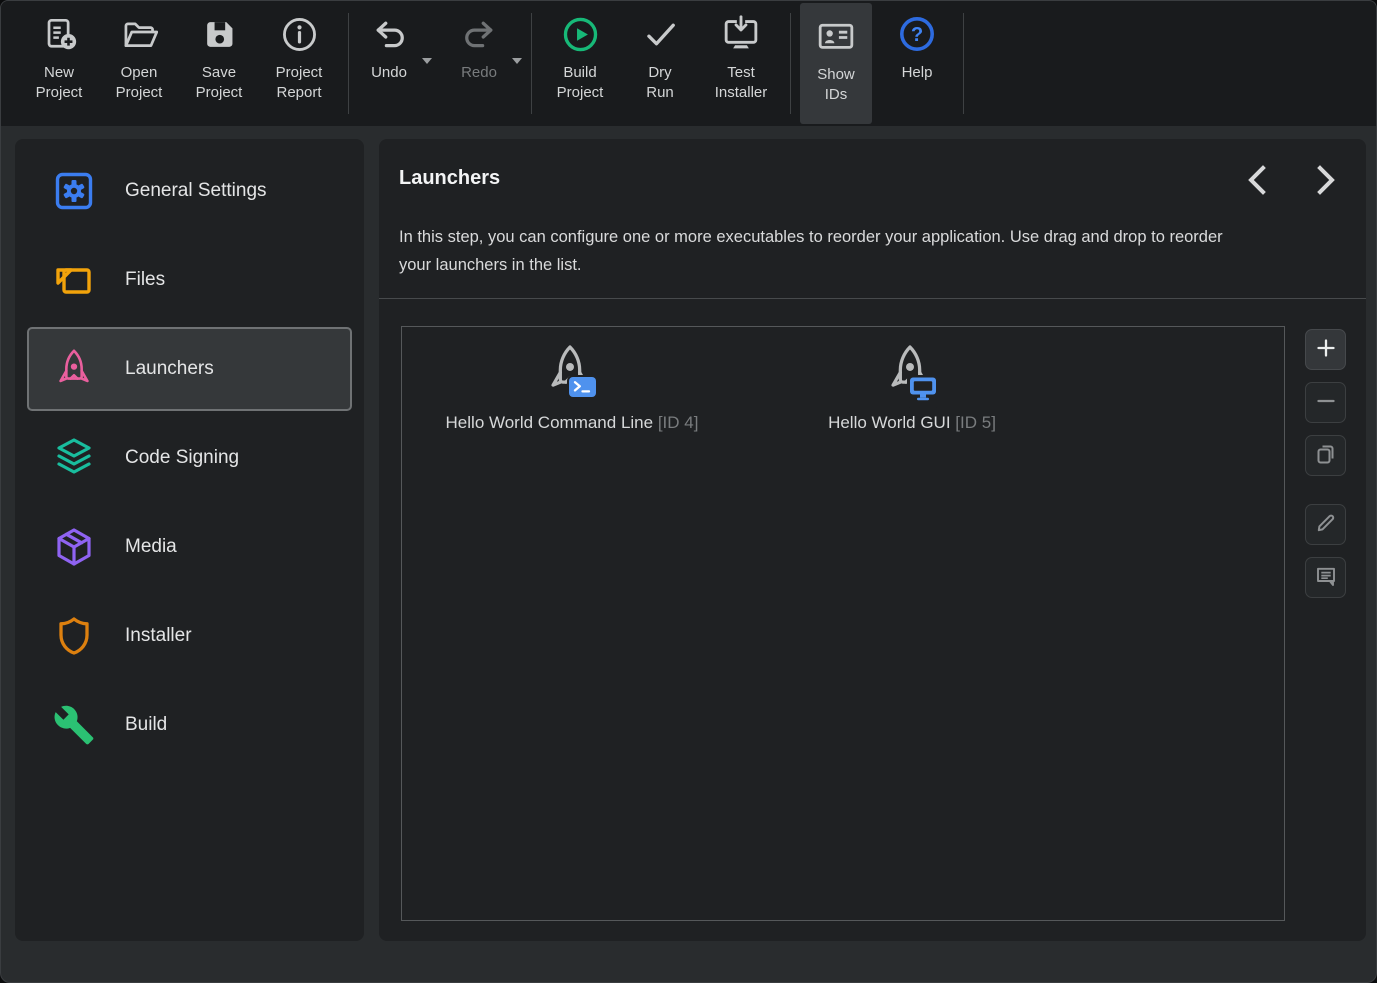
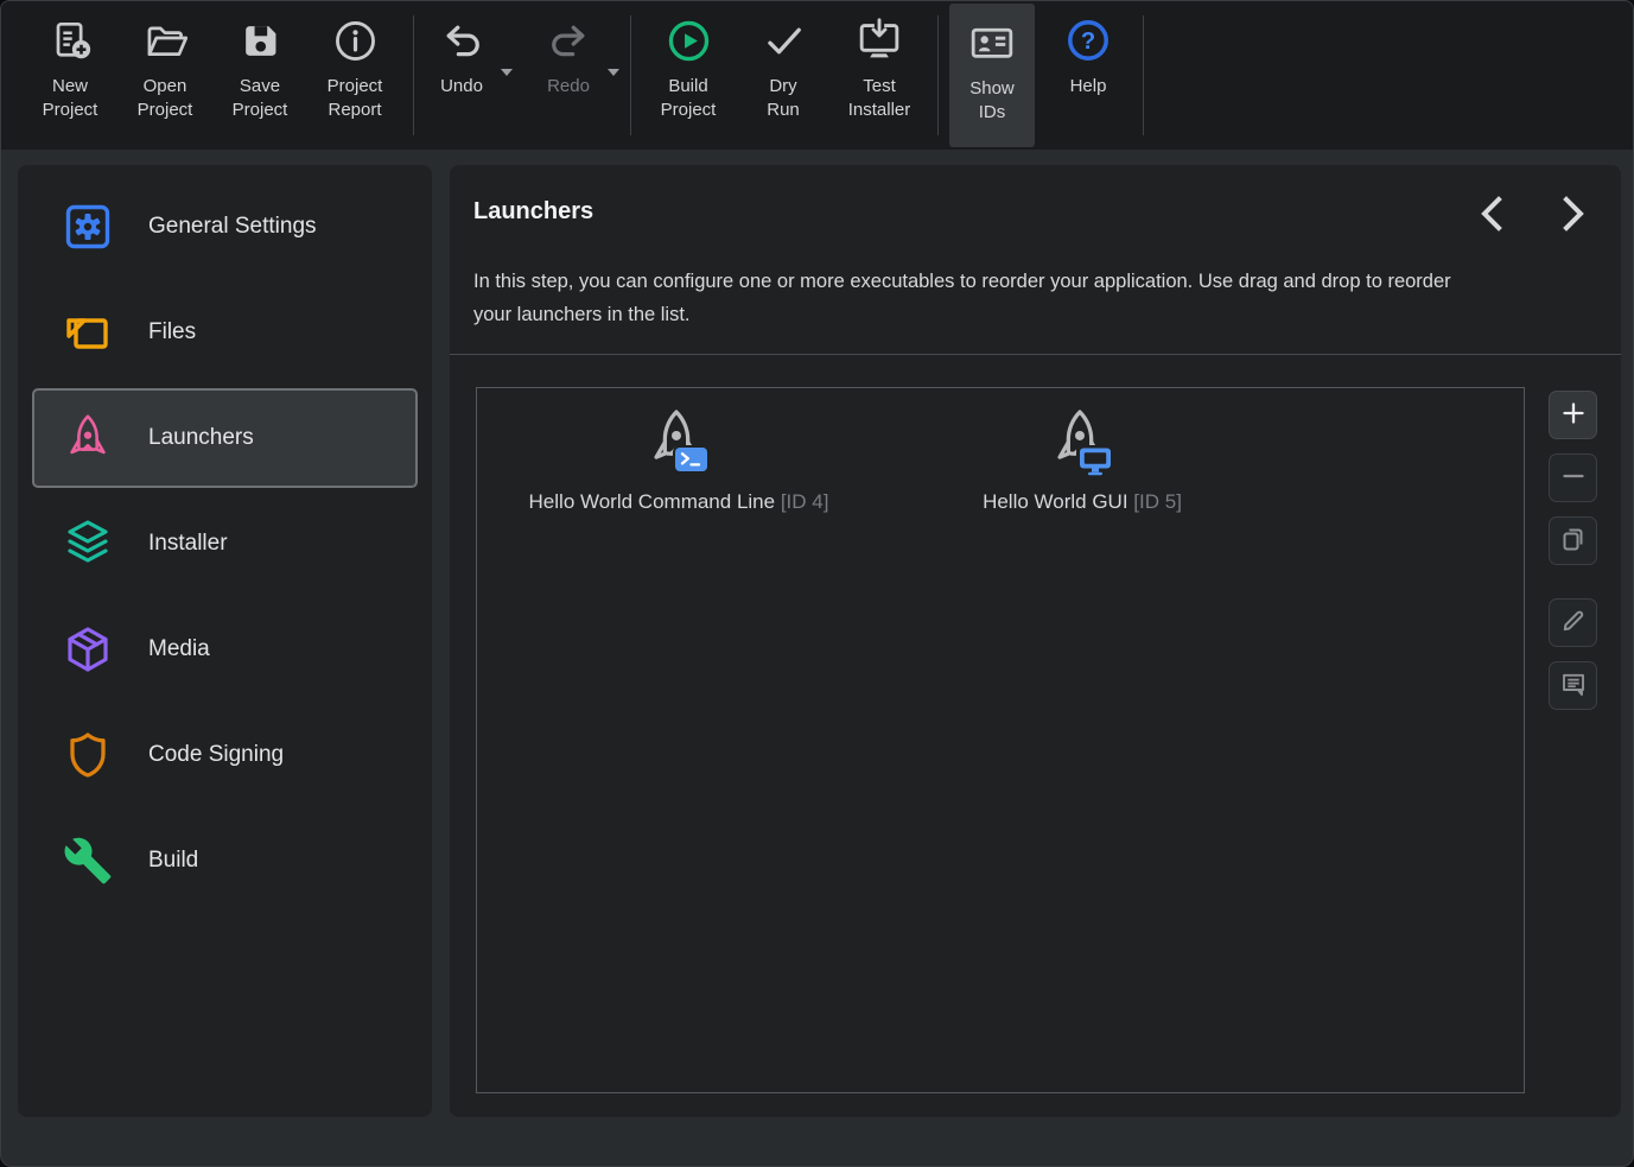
  New Project
  Open Project
  Save Project
  Project Report
  Undo
  Redo
  Build Project
  Dry Run
  Test Installer
  Show IDs
  ?
  Help
  General Settings
  Files
  Launchers
- Code Signing
+ Installer
  Media
- Installer
+ Code Signing
  Build
  Launchers
  In this step, you can configure one or more executables to reorder your application. Use drag and drop to reorder your launchers in the list.
  Hello World Command Line [ID 4]
  Hello World GUI [ID 5]
